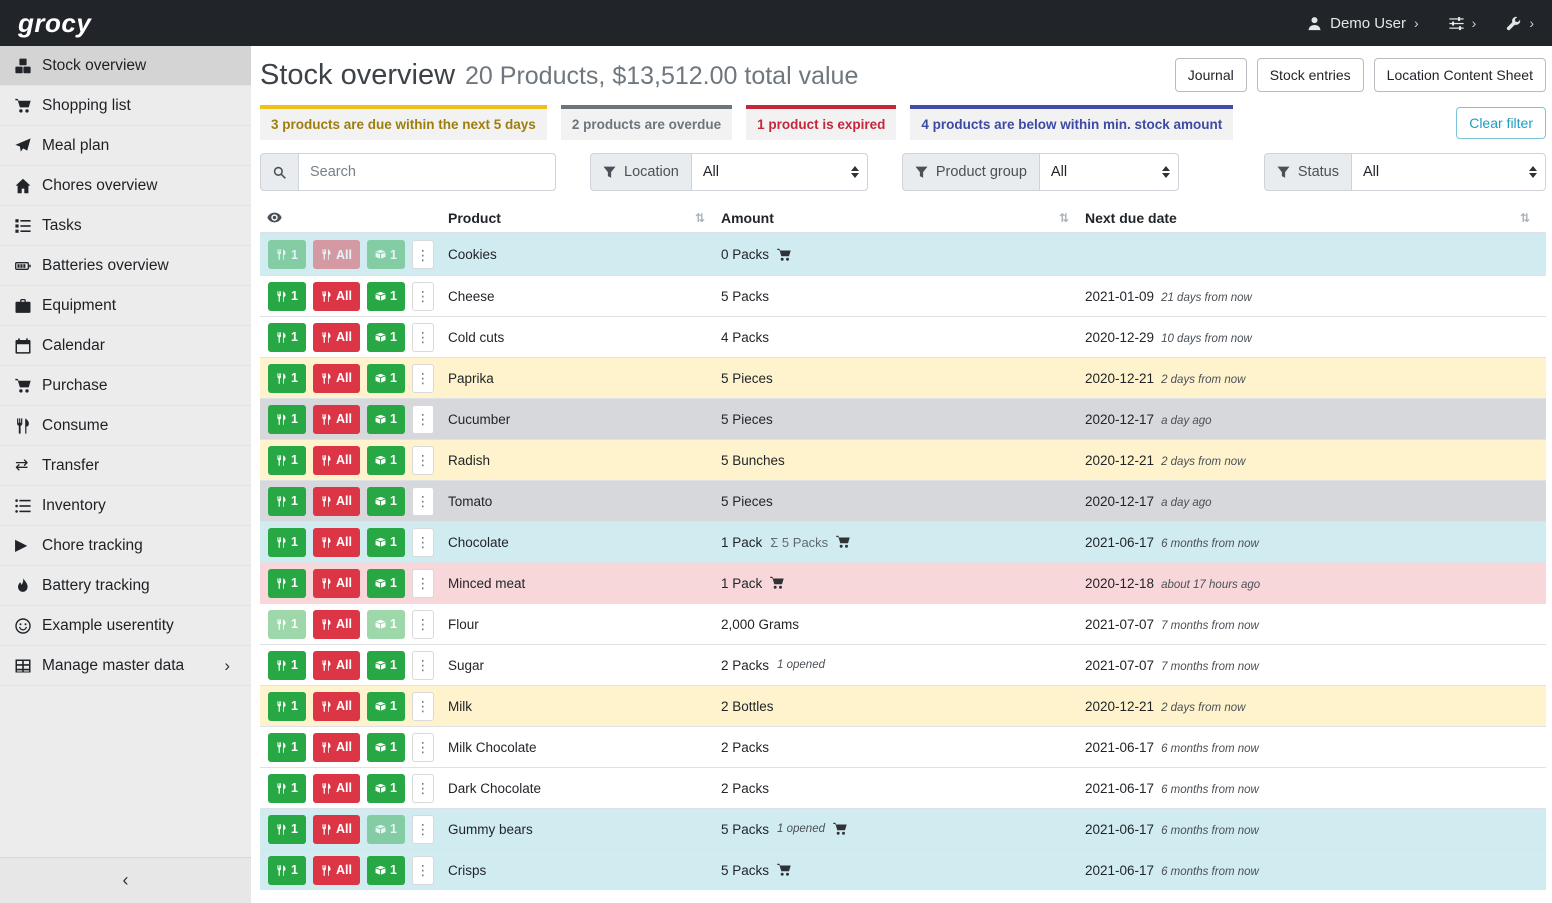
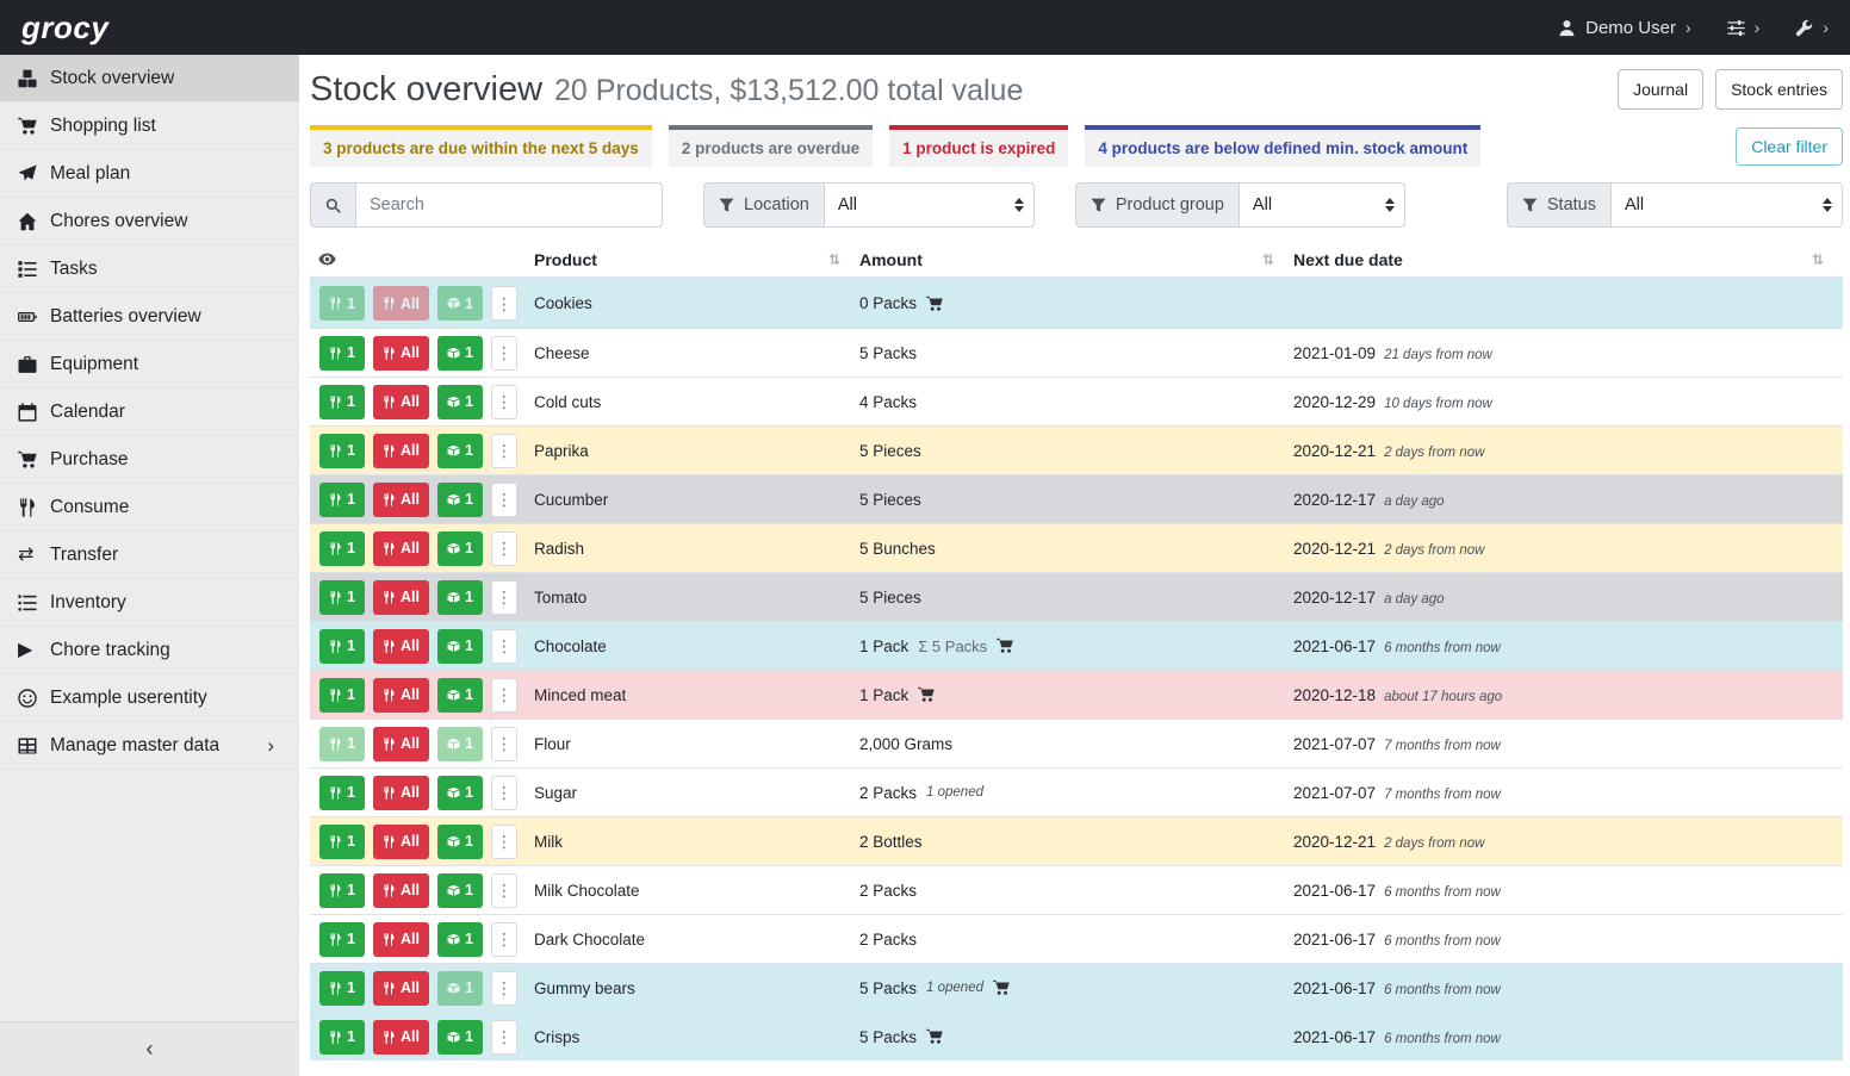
  grocy
  Demo User
  ›
  ›
  ›
  Stock overview
  Shopping list
  Meal plan
  Chores overview
  Tasks
  Batteries overview
  Equipment
  Calendar
  Purchase
  Consume
  ⇄
  Transfer
  Inventory
  ▶
  Chore tracking
- Battery tracking
  Example userentity
  Manage master data
  ›
  ‹
  Stock overview
  20 Products, $13,512.00 total value
  Journal
  Stock entries
- Location Content Sheet
  3 products are due within the next 5 days
  2 products are overdue
  1 product is expired
- 4 products are below within min. stock amount
+ 4 products are below defined min. stock amount
  Clear filter
  Search
  Location
  All
  Product group
  All
  Status
  All
  Product
  ⇅
  Amount
  ⇅
  Next due date
  ⇅
  1
  All
  1
  ⋮
  Cookies
  0 Packs
  1
  All
  1
  ⋮
  Cheese
  5 Packs
  2021-01-09
  21 days from now
  1
  All
  1
  ⋮
  Cold cuts
  4 Packs
  2020-12-29
  10 days from now
  1
  All
  1
  ⋮
  Paprika
  5 Pieces
  2020-12-21
  2 days from now
  1
  All
  1
  ⋮
  Cucumber
  5 Pieces
  2020-12-17
  a day ago
  1
  All
  1
  ⋮
  Radish
  5 Bunches
  2020-12-21
  2 days from now
  1
  All
  1
  ⋮
  Tomato
  5 Pieces
  2020-12-17
  a day ago
  1
  All
  1
  ⋮
  Chocolate
  1 Pack
  Σ 5 Packs
  2021-06-17
  6 months from now
  1
  All
  1
  ⋮
  Minced meat
  1 Pack
  2020-12-18
  about 17 hours ago
  1
  All
  1
  ⋮
  Flour
  2,000 Grams
  2021-07-07
  7 months from now
  1
  All
  1
  ⋮
  Sugar
  2 Packs
  1 opened
  2021-07-07
  7 months from now
  1
  All
  1
  ⋮
  Milk
  2 Bottles
  2020-12-21
  2 days from now
  1
  All
  1
  ⋮
  Milk Chocolate
  2 Packs
  2021-06-17
  6 months from now
  1
  All
  1
  ⋮
  Dark Chocolate
  2 Packs
  2021-06-17
  6 months from now
  1
  All
  1
  ⋮
  Gummy bears
  5 Packs
  1 opened
  2021-06-17
  6 months from now
  1
  All
  1
  ⋮
  Crisps
  5 Packs
  2021-06-17
  6 months from now
